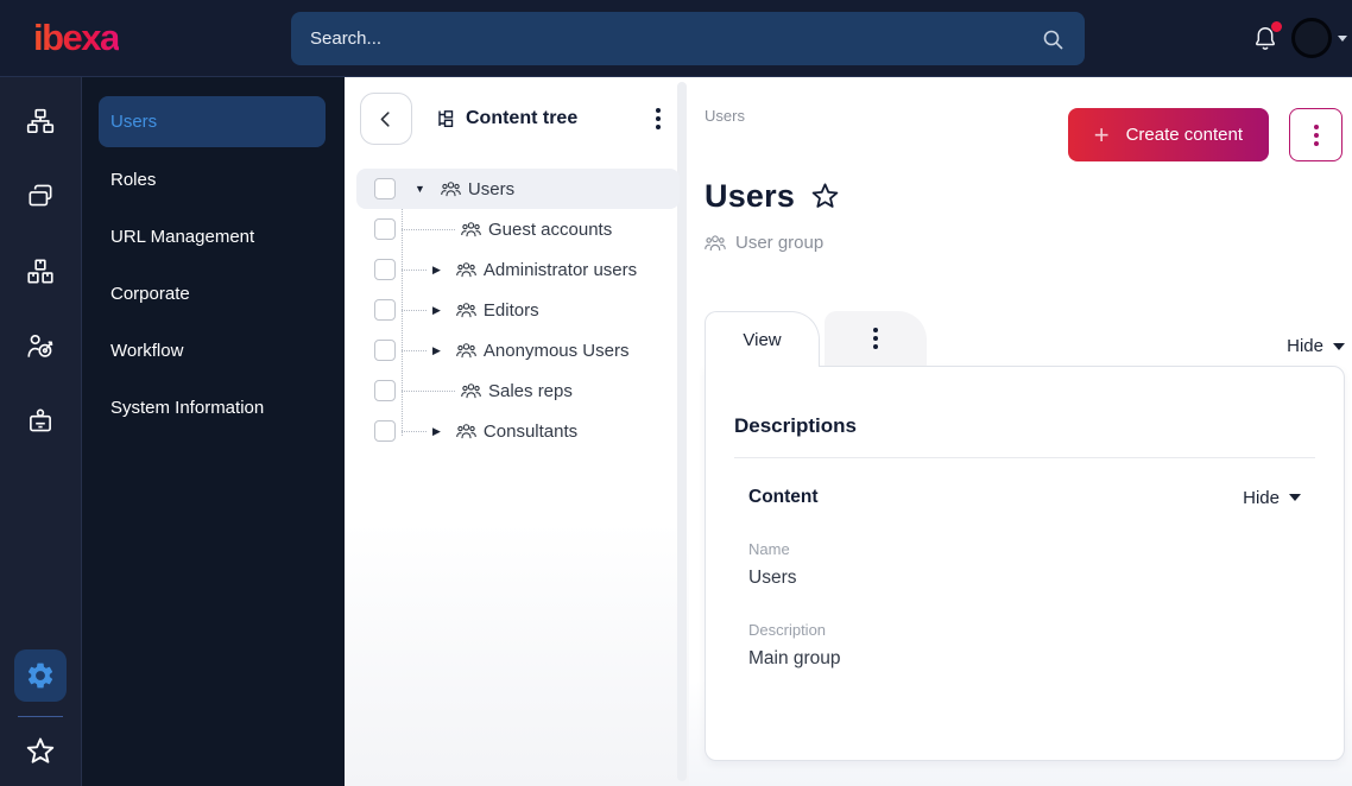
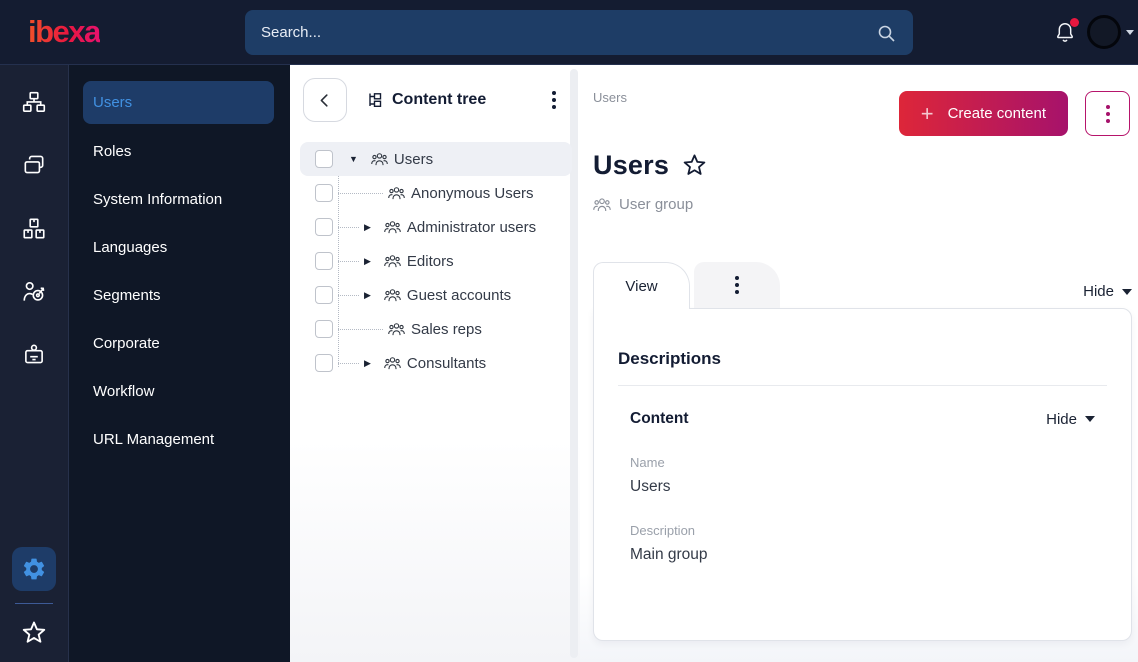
  ibexa
  Search...
  Users
  Roles
- URL Management
+ System Information
+ Languages
+ Segments
  Corporate
  Workflow
- System Information
+ URL Management
  Content tree
  ▼
  Users
- Guest accounts
+ Anonymous Users
  ▶
  Administrator users
  ▶
  Editors
  ▶
- Anonymous Users
+ Guest accounts
  Sales reps
  ▶
  Consultants
  Users
  +
  Create content
  Users
  User group
  View
  Hide
  Descriptions
  Content
  Hide
  Name
  Users
  Description
  Main group
